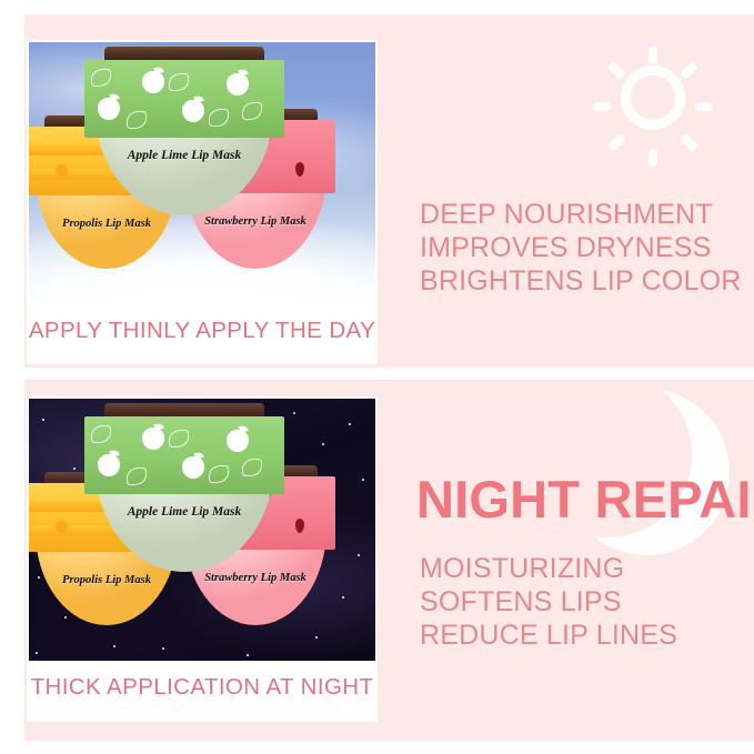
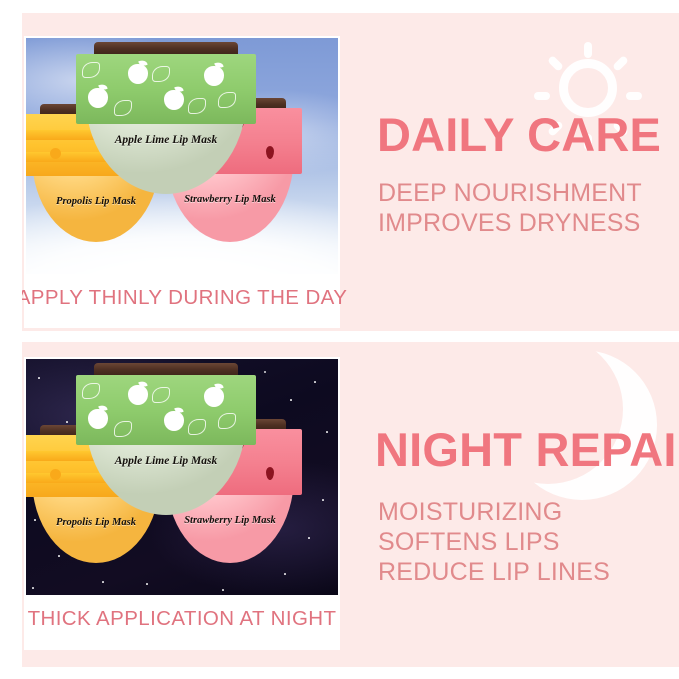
  Propolis Lip Mask
  Strawberry Lip Mask
  Apple Lime Lip Mask
- APPLY THINLY APPLY THE DAY
+ APPLY THINLY DURING THE DAY
+ DAILY CARE
  DEEP NOURISHMENT
  IMPROVES DRYNESS
- BRIGHTENS LIP COLOR
  Propolis Lip Mask
  Strawberry Lip Mask
  Apple Lime Lip Mask
  THICK APPLICATION AT NIGHT
  NIGHT REPAI
  MOISTURIZING
  SOFTENS LIPS
  REDUCE LIP LINES
